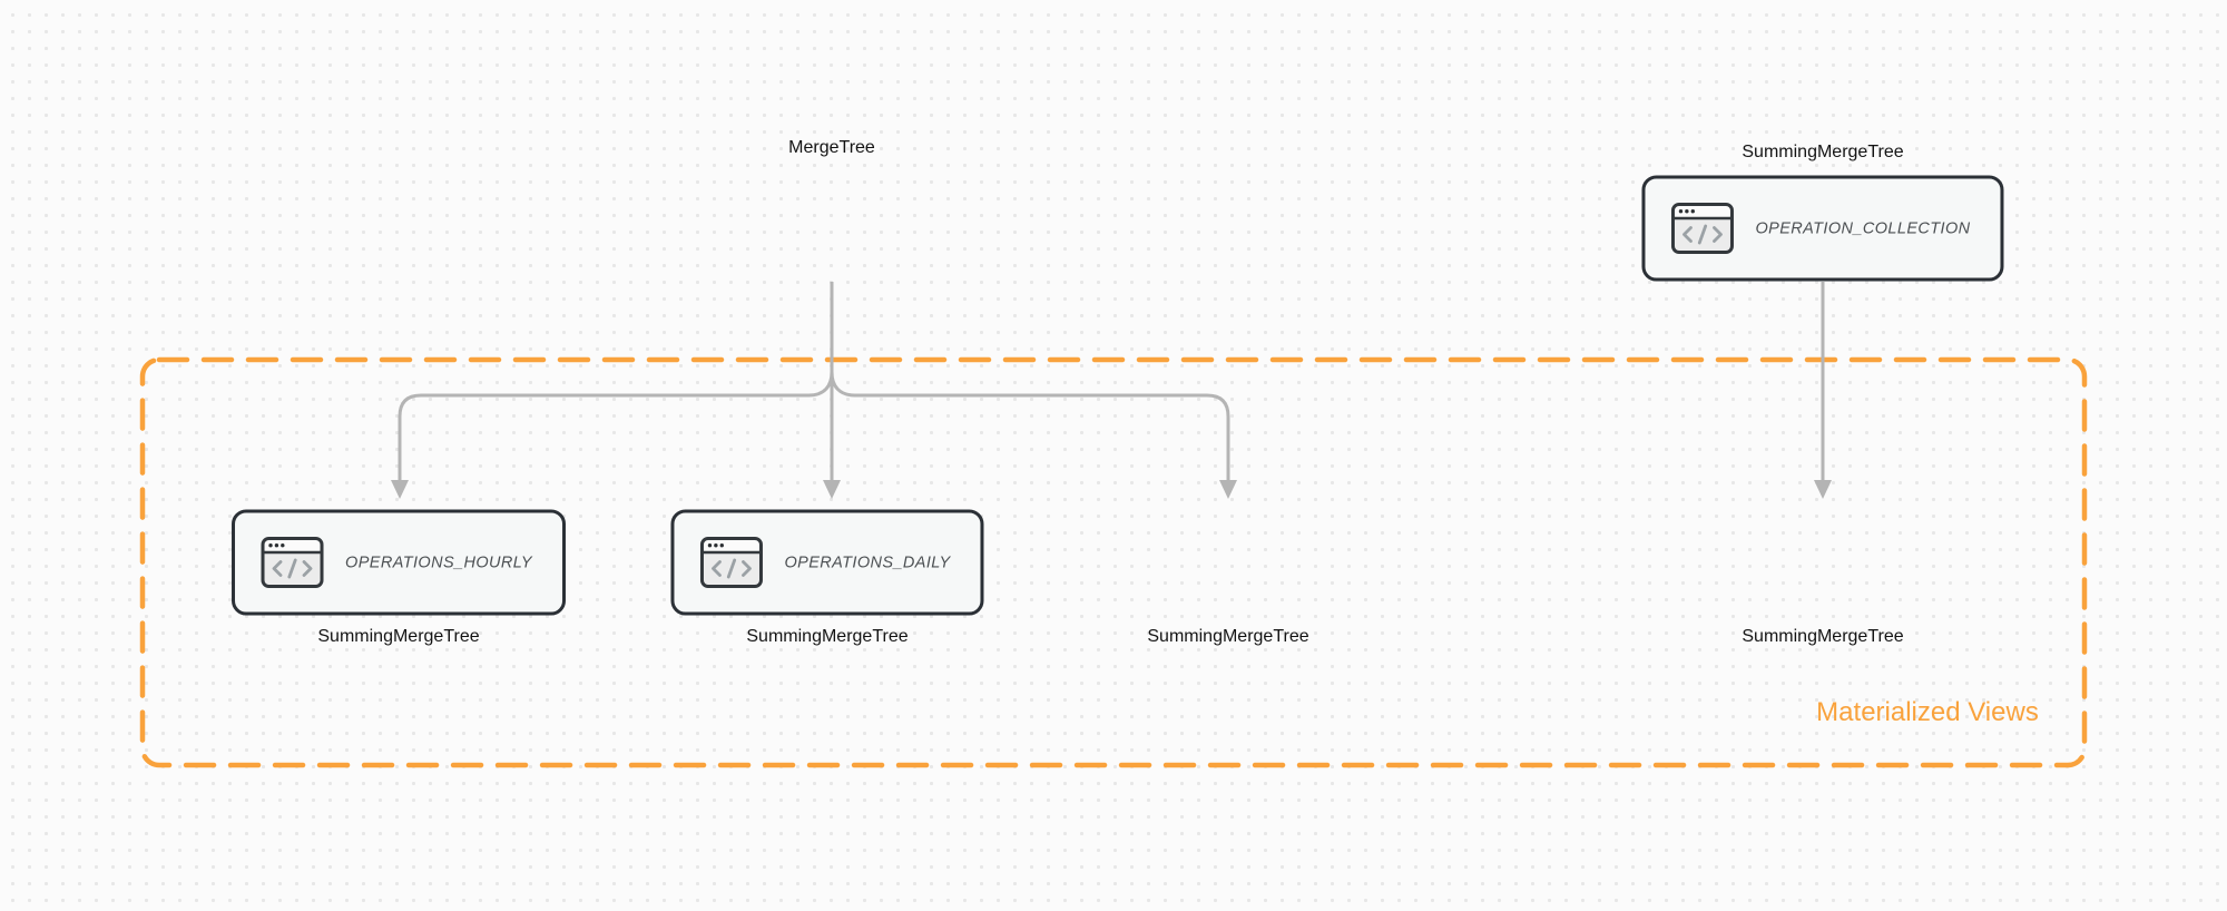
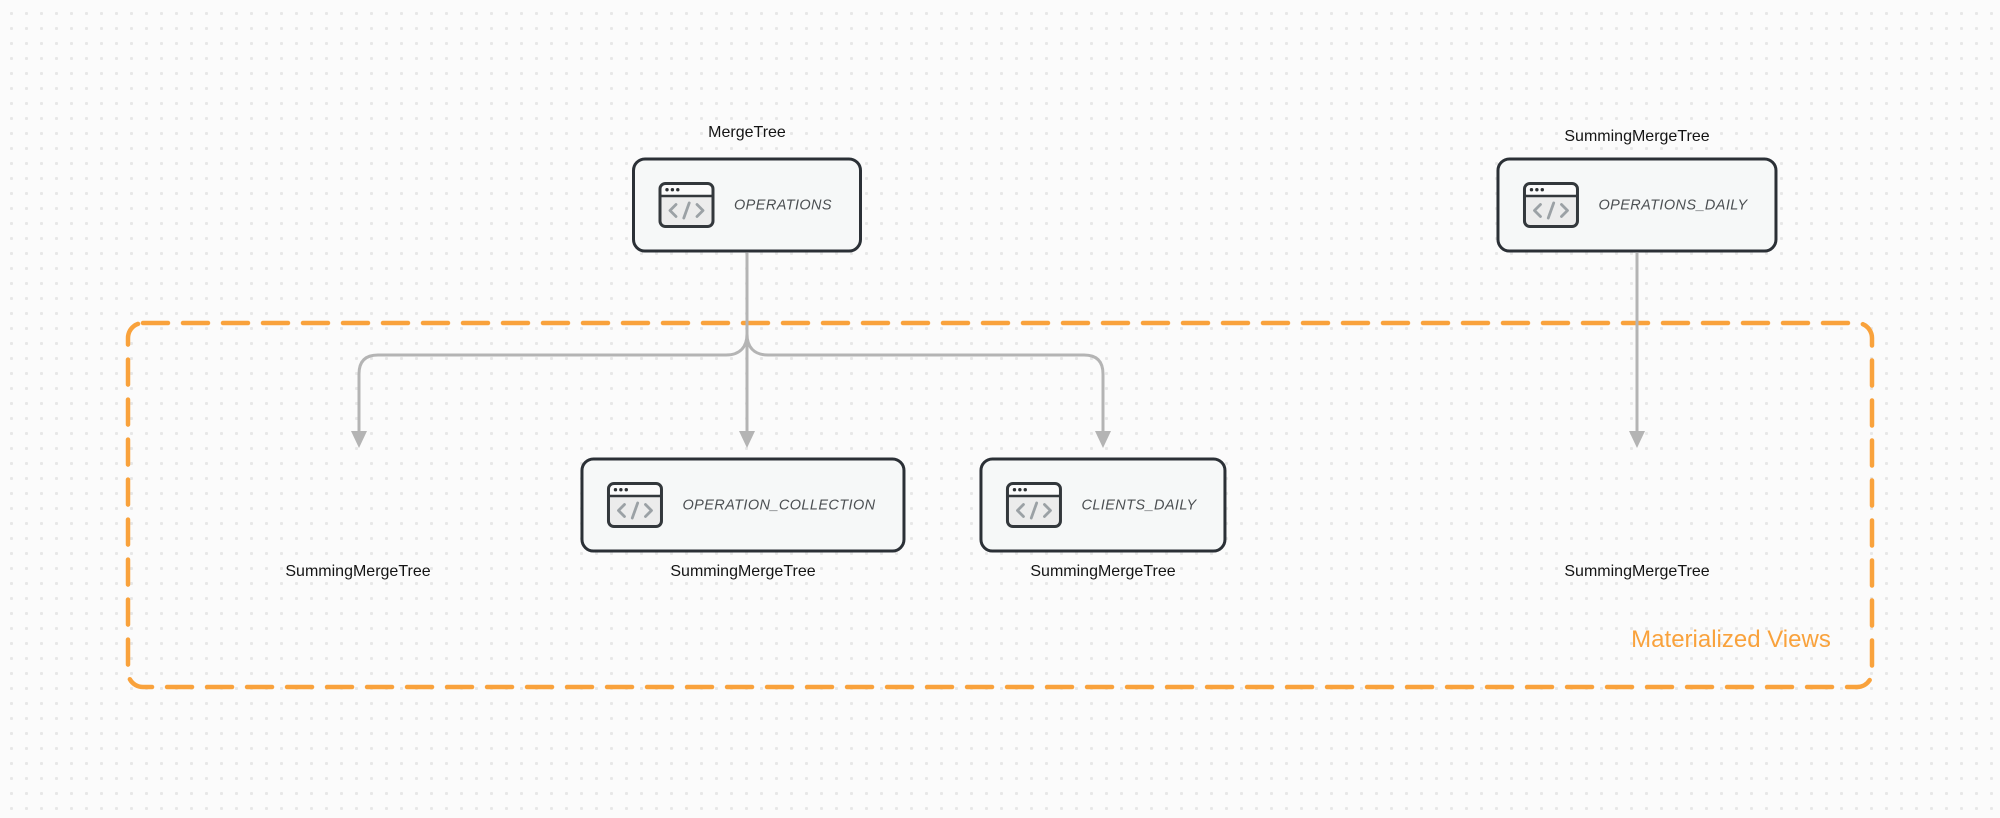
  MergeTree
  SummingMergeTree
+ OPERATIONS
- OPERATION_COLLECTION
+ OPERATIONS_DAILY
- OPERATIONS_HOURLY
- OPERATIONS_DAILY
+ OPERATION_COLLECTION
+ CLIENTS_DAILY
  SummingMergeTree
  SummingMergeTree
  SummingMergeTree
  SummingMergeTree
  Materialized Views
